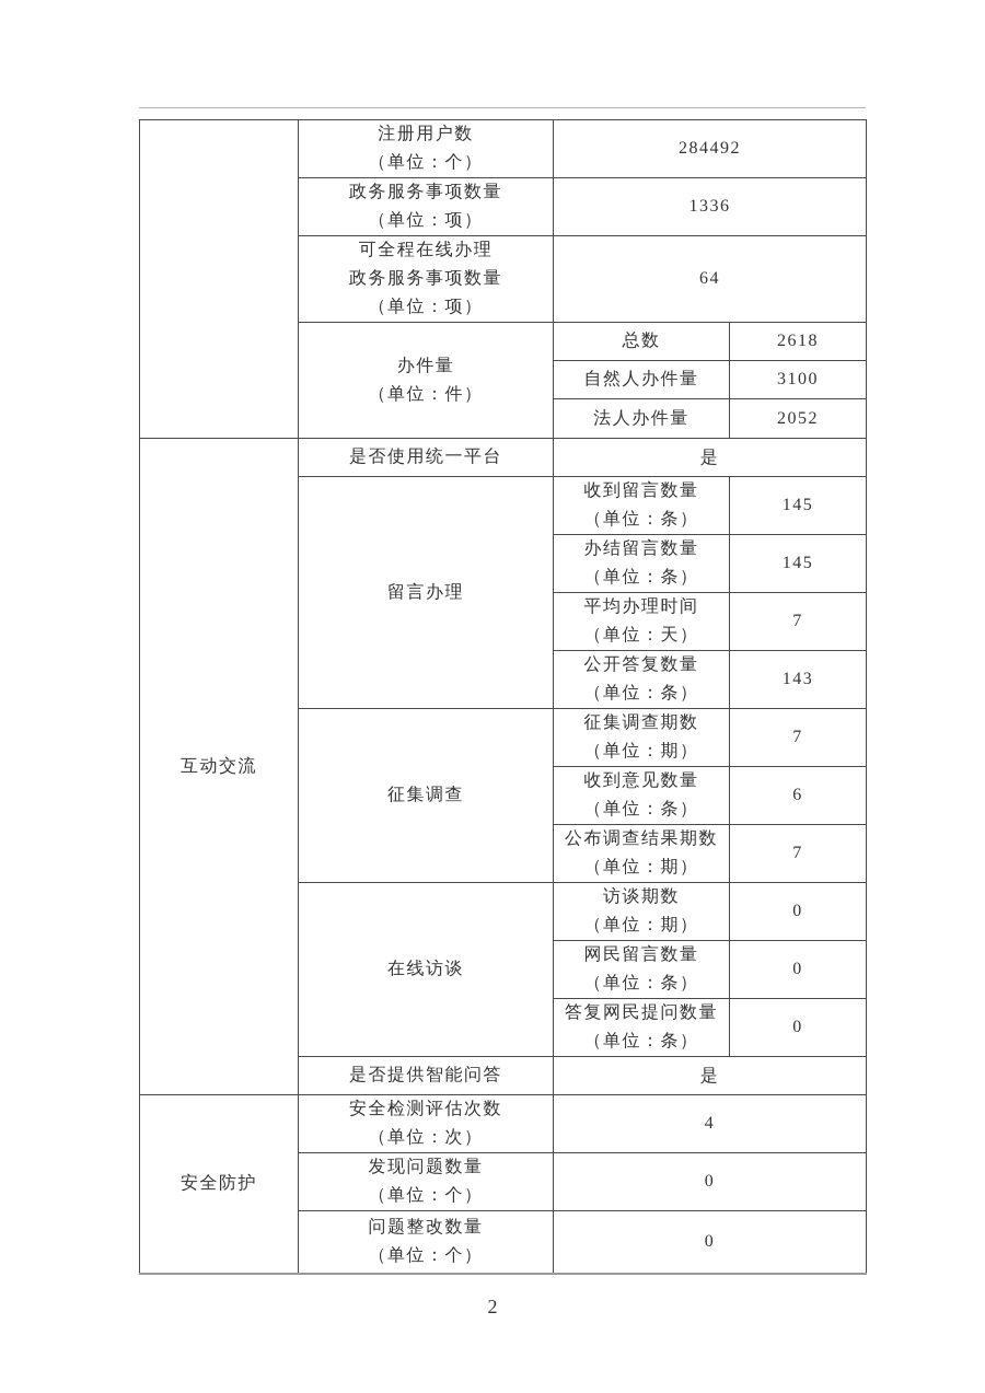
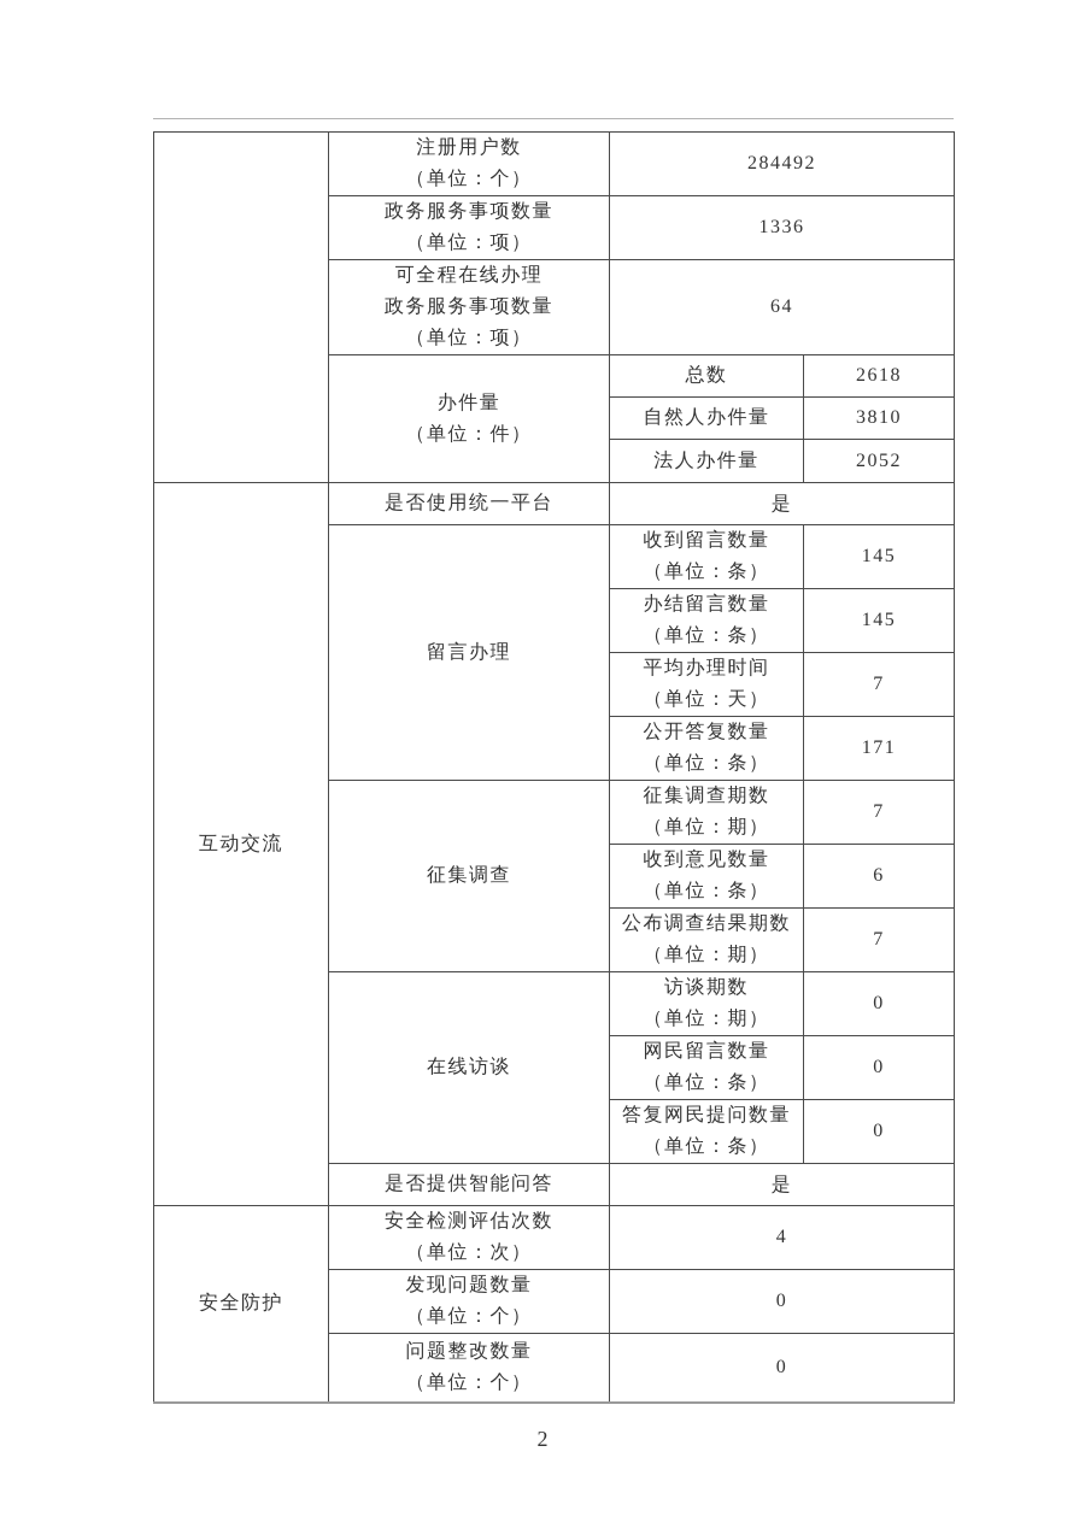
  	注册用户数 （单位：个）	284492
  政务服务事项数量 （单位：项）	1336
  可全程在线办理 政务服务事项数量 （单位：项）	64
  办件量 （单位：件）	总数	2618
- 自然人办件量	3100
+ 自然人办件量	3810
  法人办件量	2052
  互动交流	是否使用统一平台	是
  留言办理	收到留言数量 （单位：条）	145
  办结留言数量 （单位：条）	145
  平均办理时间 （单位：天）	7
- 公开答复数量 （单位：条）	143
+ 公开答复数量 （单位：条）	171
  征集调查	征集调查期数 （单位：期）	7
  收到意见数量 （单位：条）	6
  公布调查结果期数 （单位：期）	7
  在线访谈	访谈期数 （单位：期）	0
  网民留言数量 （单位：条）	0
  答复网民提问数量 （单位：条）	0
  是否提供智能问答	是
  安全防护	安全检测评估次数 （单位：次）	4
  发现问题数量 （单位：个）	0
  问题整改数量 （单位：个）	0
  2
